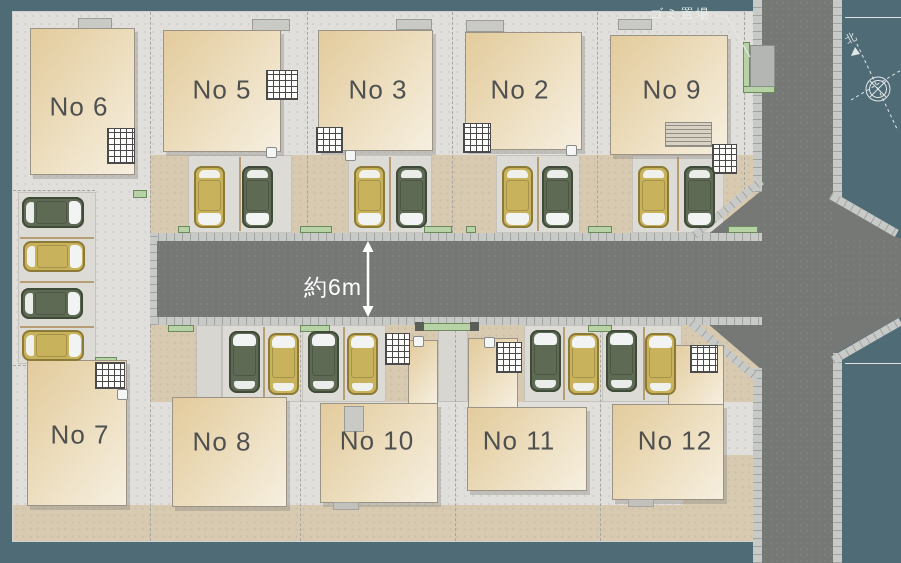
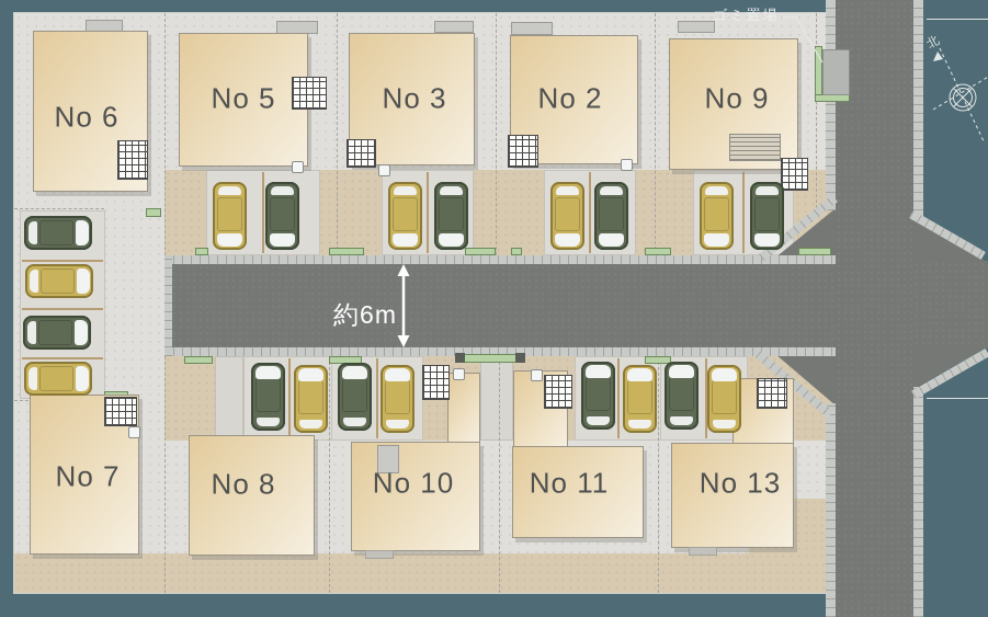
  No 6
  No 5
  No 3
  No 2
  No 9
  No 7
  No 8
  No 10
  No 11
- No 12
+ No 13
  約6m
  ゴミ置場
